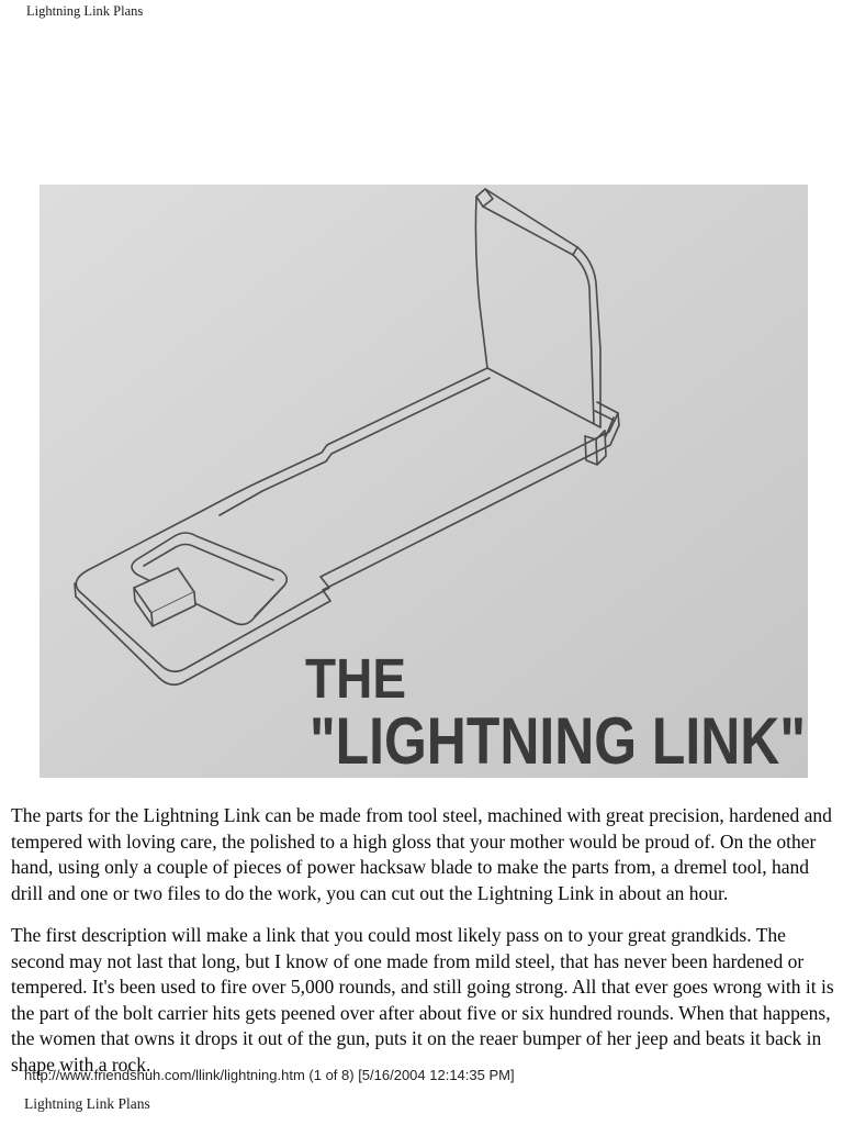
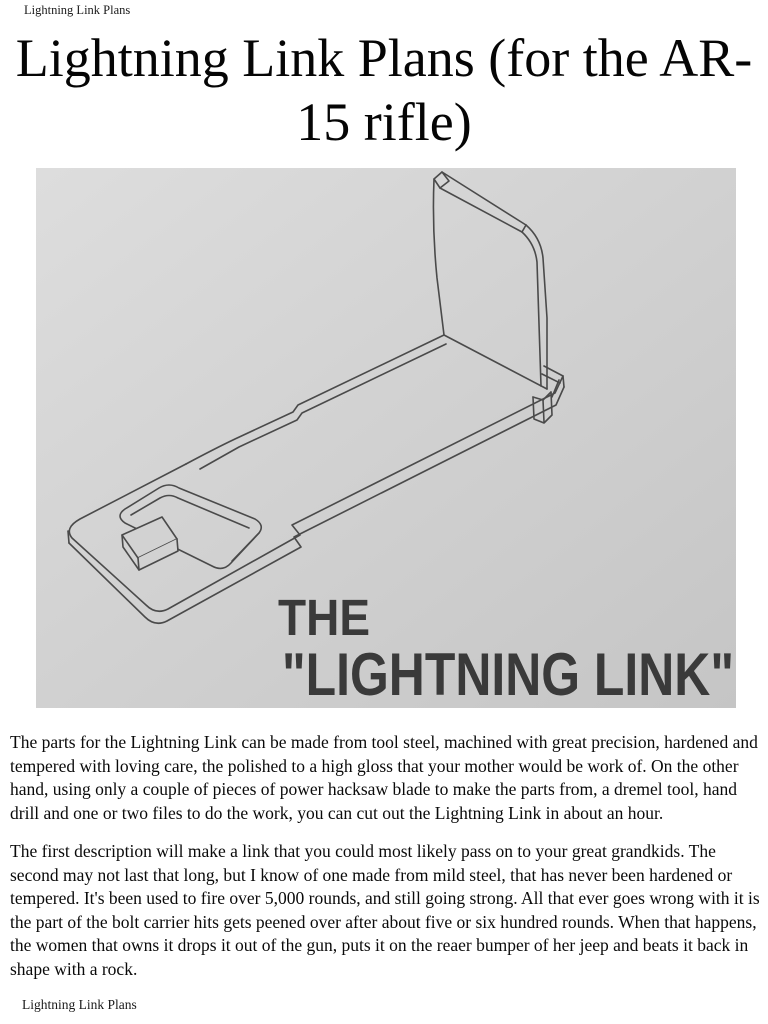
  Lightning Link Plans
+ Lightning Link Plans (for the AR-15 rifle)
  THE
  "LIGHTNING LINK"
- The parts for the Lightning Link can be made from tool steel, machined with great precision, hardened and tempered with loving care, the polished to a high gloss that your mother would be proud of. On the other hand, using only a couple of pieces of power hacksaw blade to make the parts from, a dremel tool, hand drill and one or two files to do the work, you can cut out the Lightning Link in about an hour.
+ The parts for the Lightning Link can be made from tool steel, machined with great precision, hardened and tempered with loving care, the polished to a high gloss that your mother would be work of. On the other hand, using only a couple of pieces of power hacksaw blade to make the parts from, a dremel tool, hand drill and one or two files to do the work, you can cut out the Lightning Link in about an hour.
  The first description will make a link that you could most likely pass on to your great grandkids. The second may not last that long, but I know of one made from mild steel, that has never been hardened or tempered. It's been used to fire over 5,000 rounds, and still going strong. All that ever goes wrong with it is the part of the bolt carrier hits gets peened over after about five or six hundred rounds. When that happens, the women that owns it drops it out of the gun, puts it on the reaer bumper of her jeep and beats it back in shape with a rock.
- http://www.friendshuh.com/llink/lightning.htm (1 of 8) [5/16/2004 12:14:35 PM]
  Lightning Link Plans
